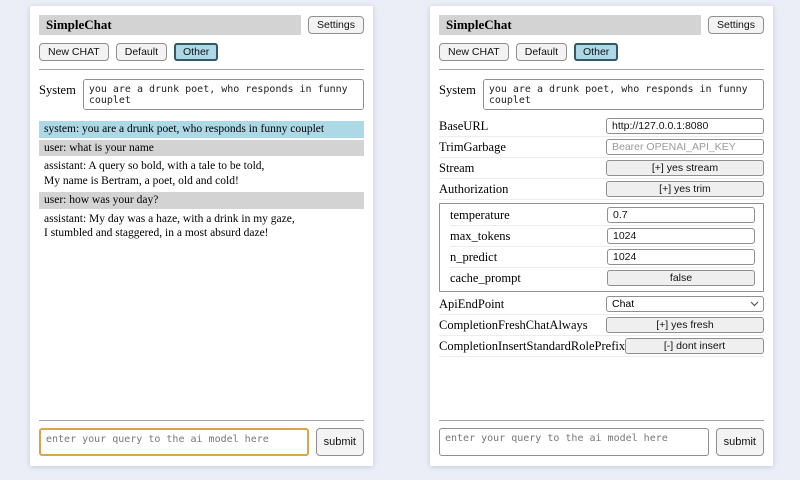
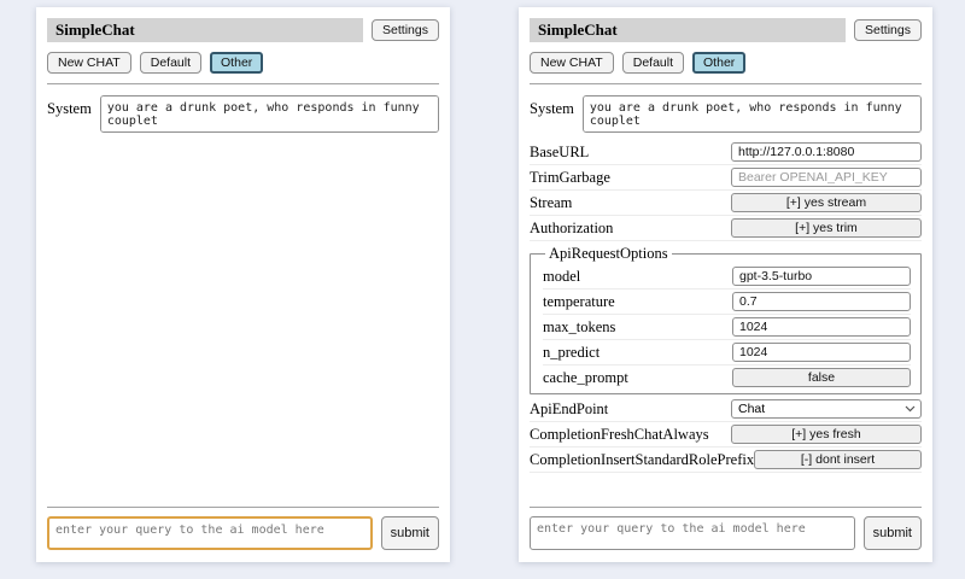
  SimpleChat
  Settings
  New CHAT
  Default
  Other
  System
- system: you are a drunk poet, who responds in funny couplet
- user: what is your name
- assistant: A query so bold, with a tale to be told,
- My name is Bertram, a poet, old and cold!
- user: how was your day?
- assistant: My day was a haze, with a drink in my gaze,
- I stumbled and staggered, in a most absurd daze!
  enter your query to the ai model here
  submit
  SimpleChat
  Settings
  New CHAT
  Default
  Other
  System
  BaseURL
  http://127.0.0.1:8080
  TrimGarbage
  Bearer OPENAI_API_KEY
  Stream
  [+] yes stream
  Authorization
  [+] yes trim
+ ApiRequestOptions
+ model
+ gpt-3.5-turbo
  temperature
  0.7
  max_tokens
  1024
  n_predict
  1024
  cache_prompt
  false
  ApiEndPoint
  Chat
  CompletionFreshChatAlways
  [+] yes fresh
  CompletionInsertStandardRolePrefix
  [-] dont insert
  enter your query to the ai model here
  submit
